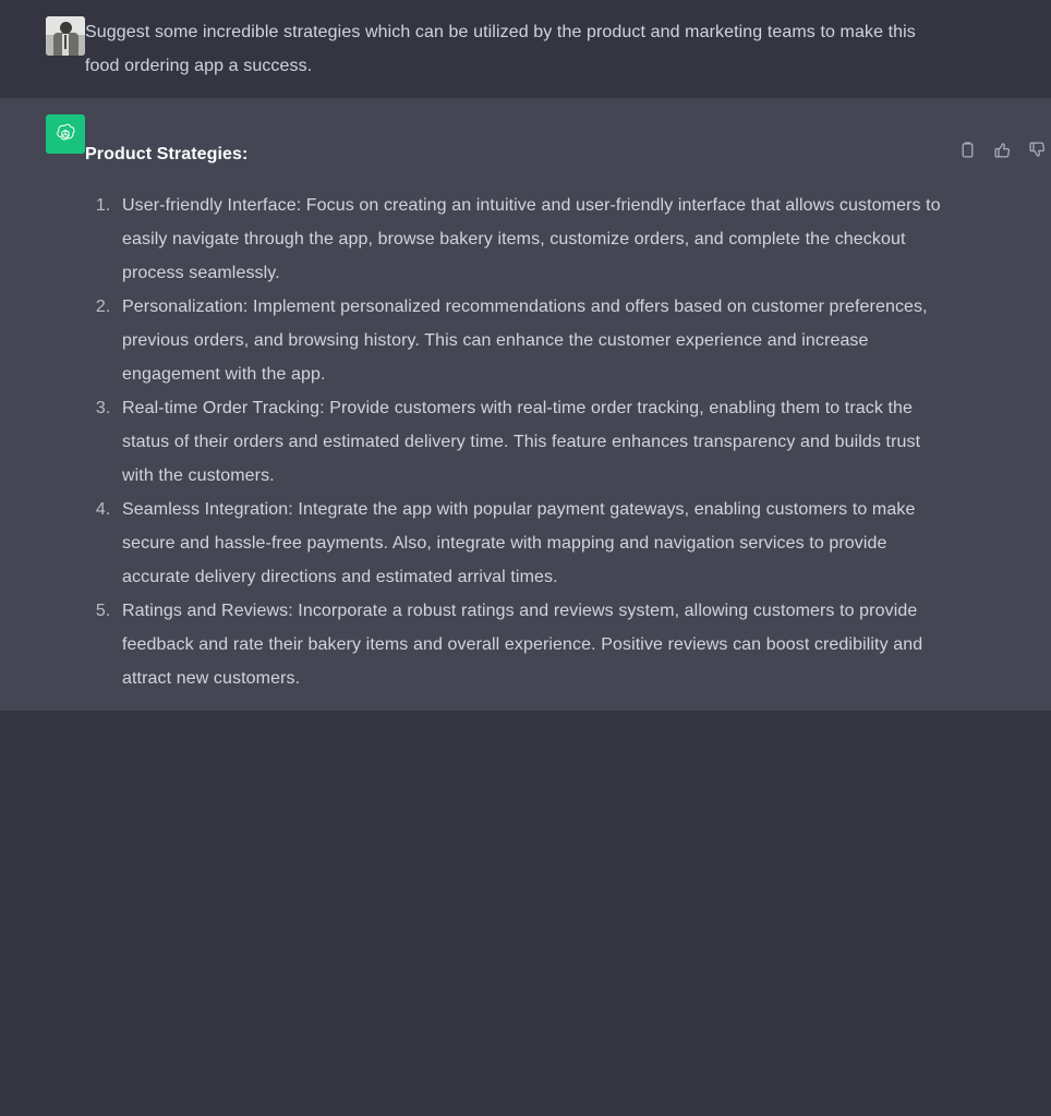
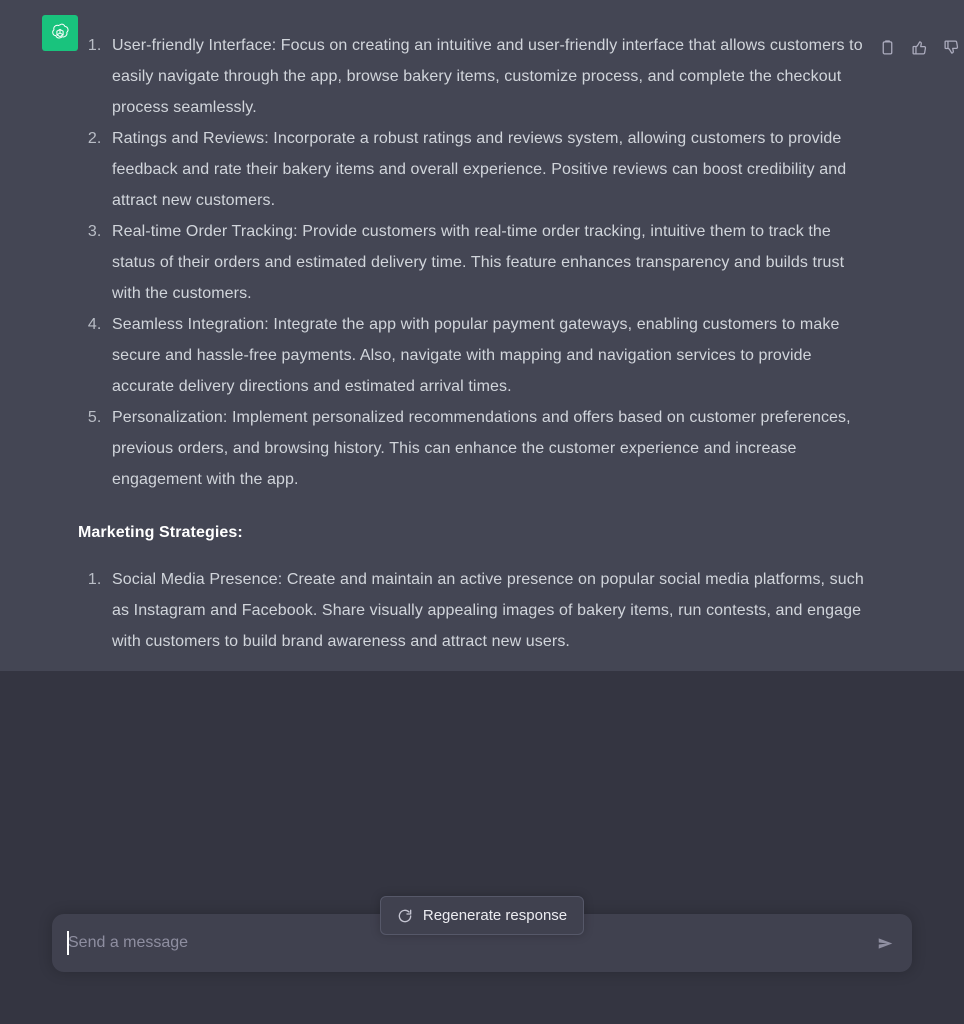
- Suggest some incredible strategies which can be utilized by the product and marketing teams to make this food ordering app a success.
- Product Strategies:
- User-friendly Interface: Focus on creating an intuitive and user-friendly interface that allows customers to easily navigate through the app, browse bakery items, customize orders, and complete the checkout process seamlessly.
+ User-friendly Interface: Focus on creating an intuitive and user-friendly interface that allows customers to easily navigate through the app, browse bakery items, customize process, and complete the checkout process seamlessly.
- Personalization: Implement personalized recommendations and offers based on customer preferences, previous orders, and browsing history. This can enhance the customer experience and increase engagement with the app.
+ Ratings and Reviews: Incorporate a robust ratings and reviews system, allowing customers to provide feedback and rate their bakery items and overall experience. Positive reviews can boost credibility and attract new customers.
- Real-time Order Tracking: Provide customers with real-time order tracking, enabling them to track the status of their orders and estimated delivery time. This feature enhances transparency and builds trust with the customers.
+ Real-time Order Tracking: Provide customers with real-time order tracking, intuitive them to track the status of their orders and estimated delivery time. This feature enhances transparency and builds trust with the customers.
- Seamless Integration: Integrate the app with popular payment gateways, enabling customers to make secure and hassle-free payments. Also, integrate with mapping and navigation services to provide accurate delivery directions and estimated arrival times.
+ Seamless Integration: Integrate the app with popular payment gateways, enabling customers to make secure and hassle-free payments. Also, navigate with mapping and navigation services to provide accurate delivery directions and estimated arrival times.
- Ratings and Reviews: Incorporate a robust ratings and reviews system, allowing customers to provide feedback and rate their bakery items and overall experience. Positive reviews can boost credibility and attract new customers.
+ Personalization: Implement personalized recommendations and offers based on customer preferences, previous orders, and browsing history. This can enhance the customer experience and increase engagement with the app.
+ Marketing Strategies:
+ Social Media Presence: Create and maintain an active presence on popular social media platforms, such as Instagram and Facebook. Share visually appealing images of bakery items, run contests, and engage with customers to build brand awareness and attract new users.
+ Regenerate response
+ Send a message
